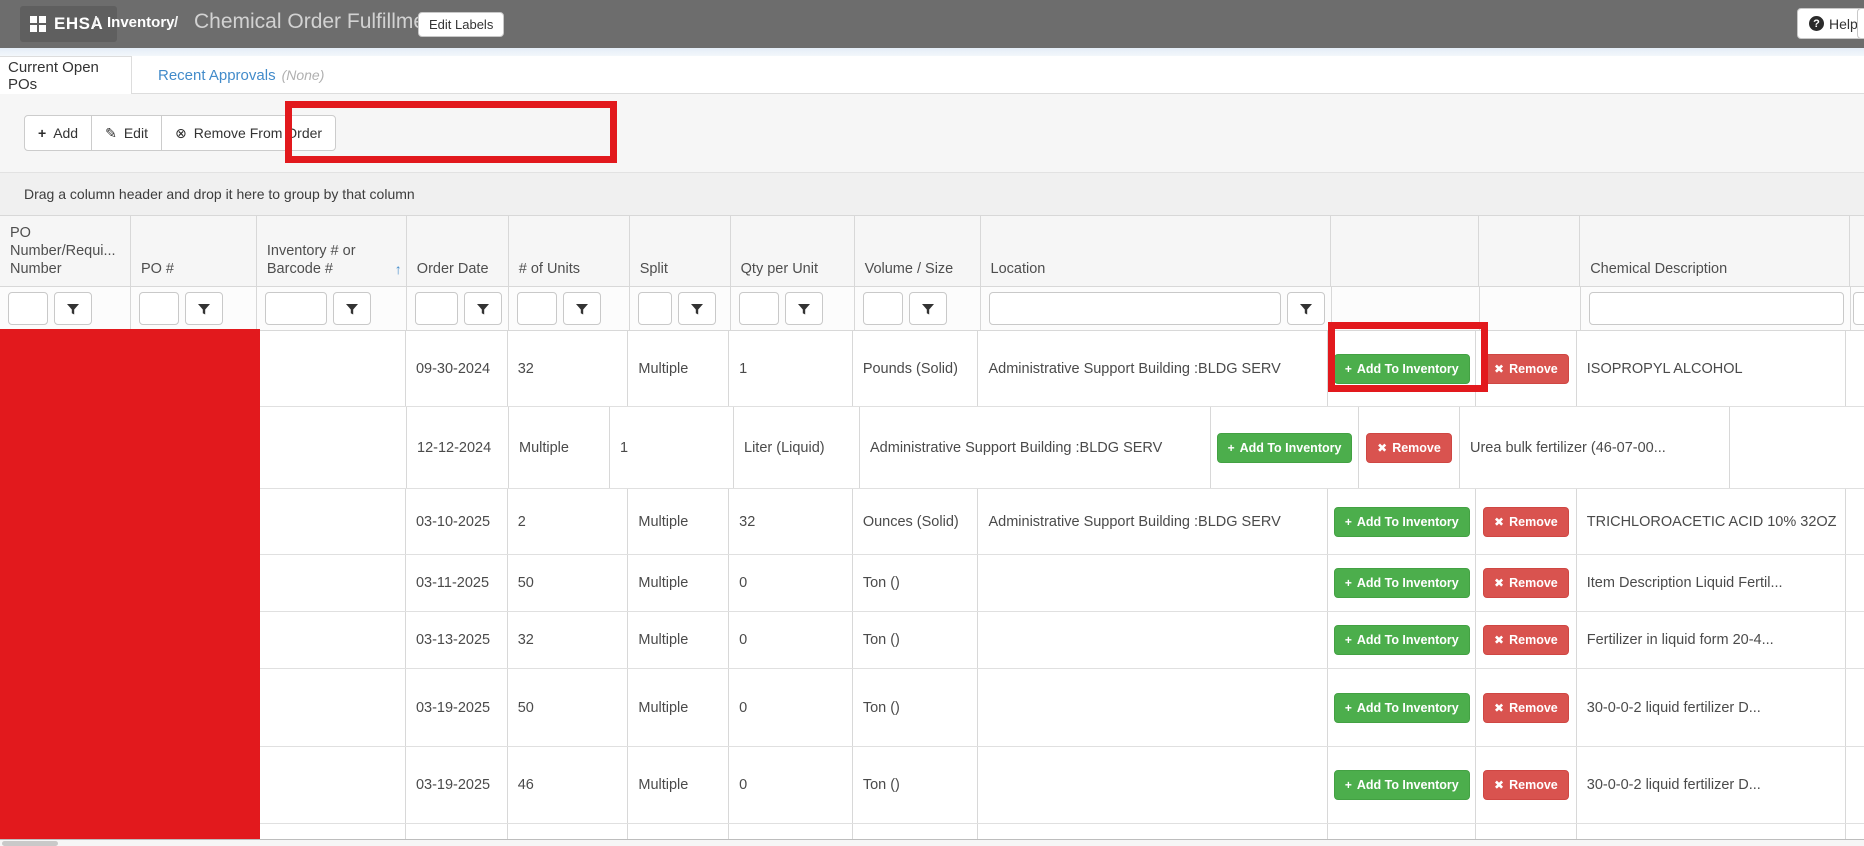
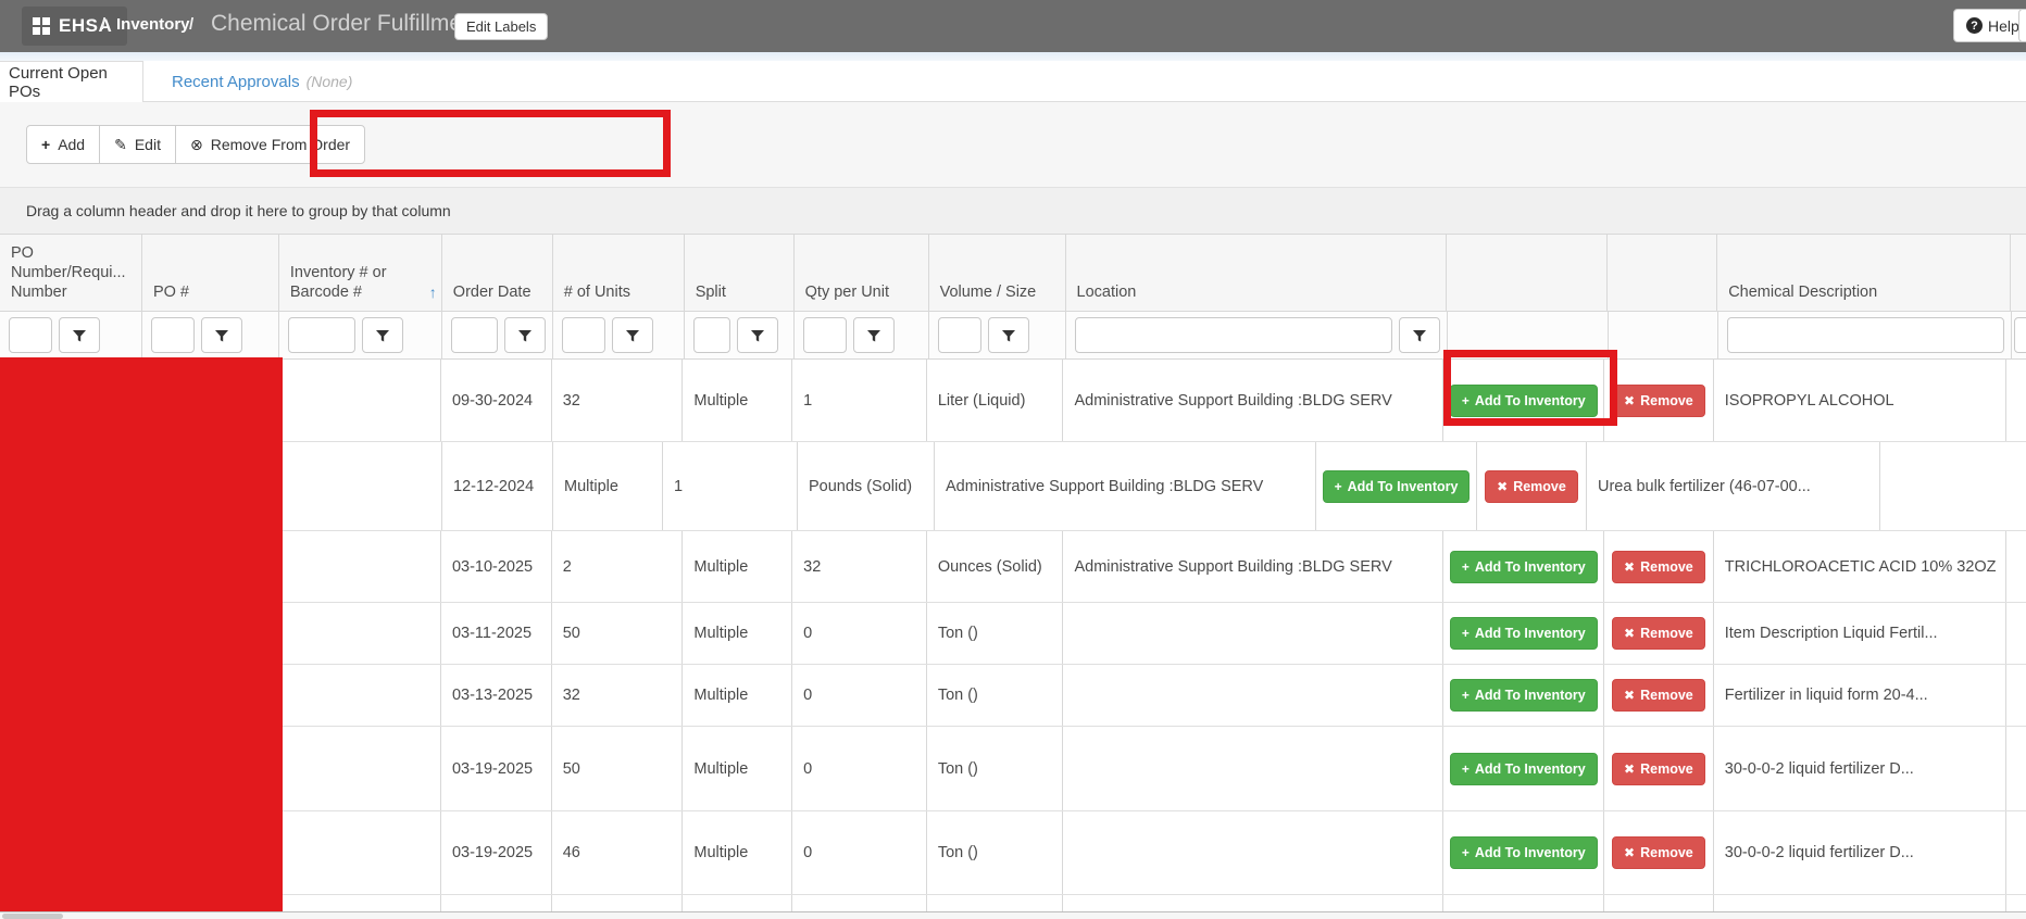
  EHSA
  /
  Inventory
  /
  Chemical Order Fulfillm
  Edit Labels
  ?
  Help
  Current Open POs
  Recent Approvals
  (None)
  +
  Add
  ✎
  Edit
  ⊗
  Remove From Order
  Drag a column header and drop it here to group by that column
  PO Number/Requi... Number
  PO #
  Inventory # or Barcode #
  ↑
  Order Date
  # of Units
  Split
  Qty per Unit
  Volume / Size
  Location
  Chemical Description
  09-30-2024
  32
  Multiple
  1
- Pounds (Solid)
+ Liter (Liquid)
  Administrative Support Building :BLDG SERV
  +
  Add To Inventory
  ✖
  Remove
  ISOPROPYL ALCOHOL
  12-12-2024
  Multiple
  1
- Liter (Liquid)
+ Pounds (Solid)
  Administrative Support Building :BLDG SERV
  +
  Add To Inventory
  ✖
  Remove
  Urea bulk fertilizer (46-07-00...
  03-10-2025
  2
  Multiple
  32
  Ounces (Solid)
  Administrative Support Building :BLDG SERV
  +
  Add To Inventory
  ✖
  Remove
  TRICHLOROACETIC ACID 10% 32OZ
  03-11-2025
  50
  Multiple
  0
  Ton ()
  +
  Add To Inventory
  ✖
  Remove
  Item Description Liquid Fertil...
  03-13-2025
  32
  Multiple
  0
  Ton ()
  +
  Add To Inventory
  ✖
  Remove
  Fertilizer in liquid form 20-4...
  03-19-2025
  50
  Multiple
  0
  Ton ()
  +
  Add To Inventory
  ✖
  Remove
  30-0-0-2 liquid fertilizer D...
  03-19-2025
  46
  Multiple
  0
  Ton ()
  +
  Add To Inventory
  ✖
  Remove
  30-0-0-2 liquid fertilizer D...
